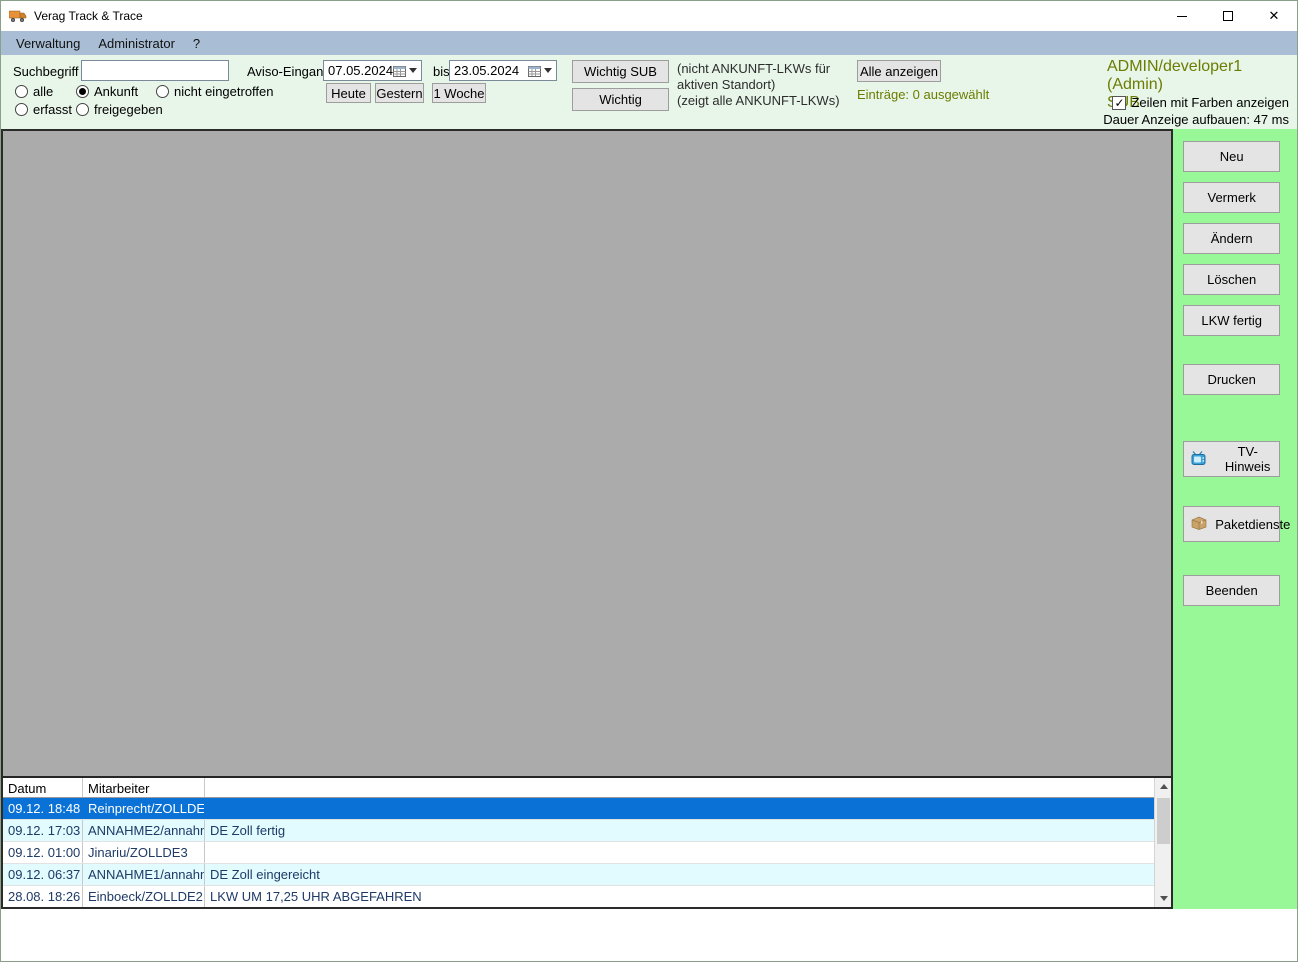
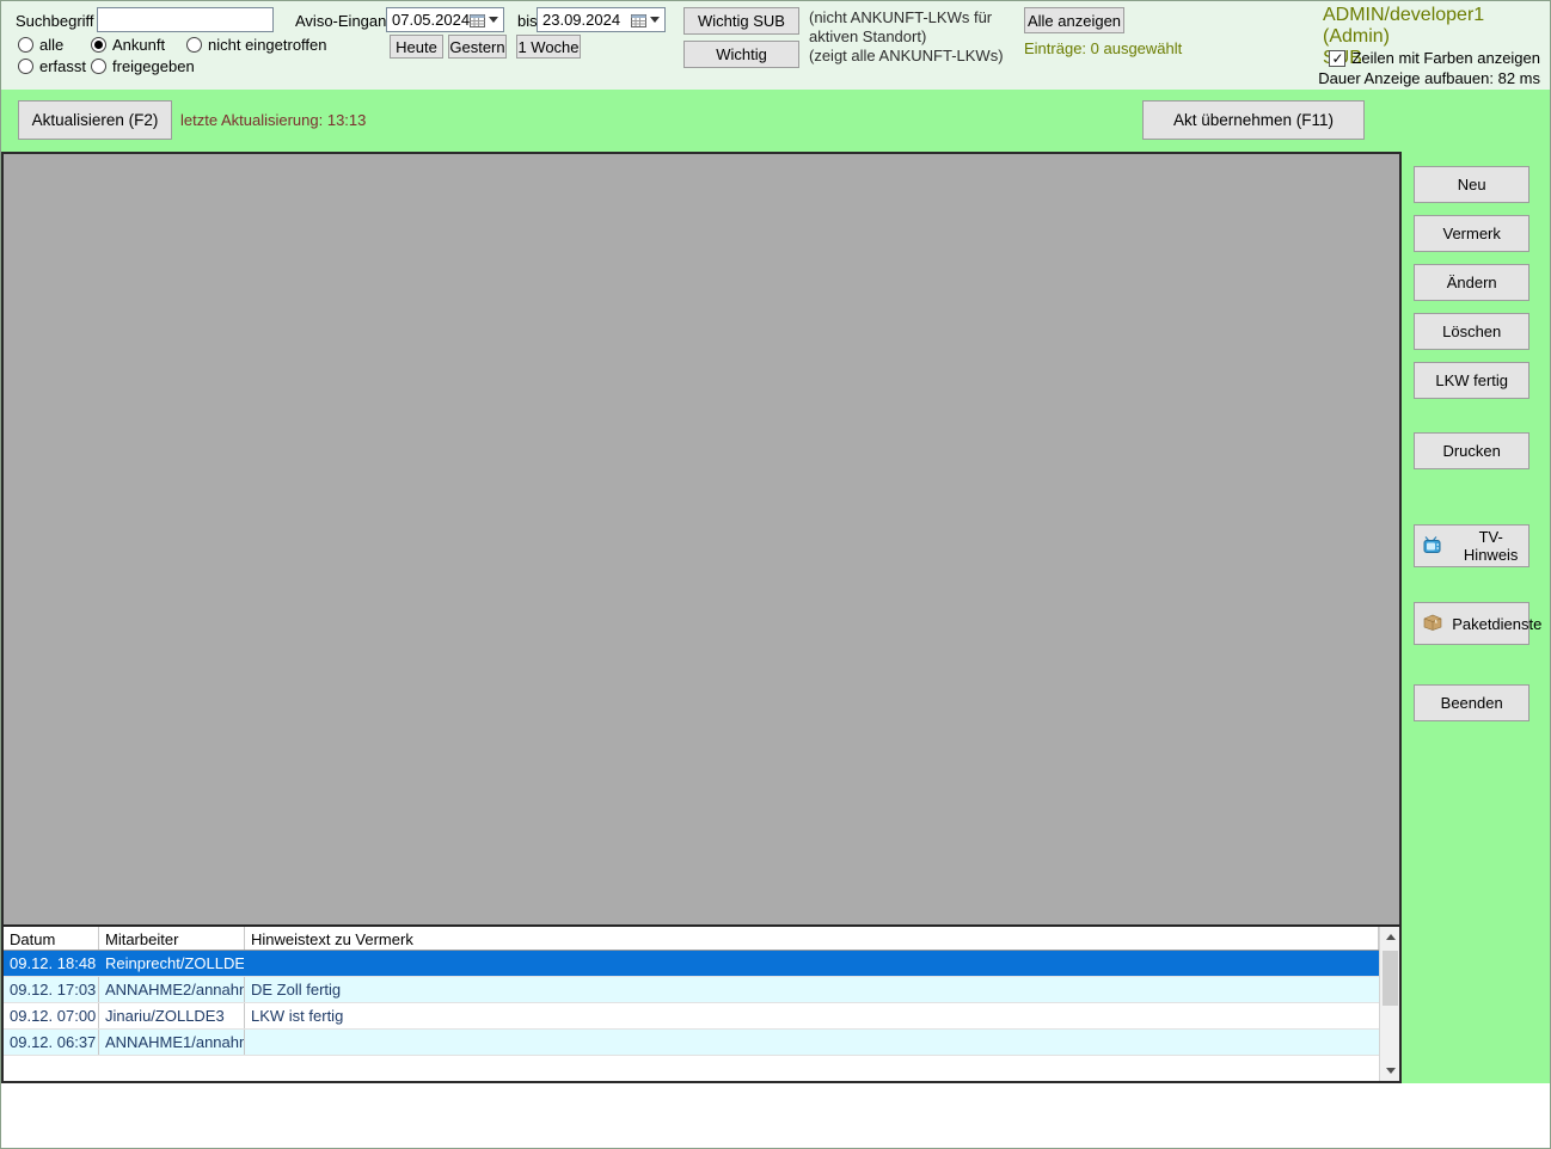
- Verag Track & Trace
- ✕
- Verwaltung
- Administrator
- ?
  Suchbegriff
  alle
  Ankunft
  nicht eingetroffen
  erfasst
  freigegeben
  Aviso-Eingan
  07.05.2024
  bis
- 23.05.2024
+ 23.09.2024
  Heute
  Gestern
  1 Woche
  Wichtig SUB
  (nicht ANKUNFT-LKWs für aktiven Standort)
  Wichtig
  (zeigt alle ANKUNFT-LKWs)
  Alle anzeigen
  Einträge: 0 ausgewählt
  ADMIN/developer1 (Admin)
  Zeilen mit Farben anzeigen
- Dauer Anzeige aufbauen: 47 ms
+ Dauer Anzeige aufbauen: 82 ms
+ Aktualisieren (F2)
+ letzte Aktualisierung: 13:13
+ Akt übernehmen (F11)
  Datum
  Mitarbeiter
+ Hinweistext zu Vermerk
  09.12. 18:48
  Reinprecht/ZOLLDE
  09.12. 17:03
  ANNAHME2/annah
  DE Zoll fertig
- 09.12. 01:00
+ 09.12. 07:00
  Jinariu/ZOLLDE3
+ LKW ist fertig
  09.12. 06:37
  ANNAHME1/annah
- DE Zoll eingereicht
- 28.08. 18:26
- Einboeck/ZOLLDE2
- LKW UM 17,25 UHR ABGEFAHREN
  Neu
  Vermerk
  Ändern
  Löschen
  LKW fertig
  Drucken
  TV-Hinweis
  Paketdienste
  Beenden
